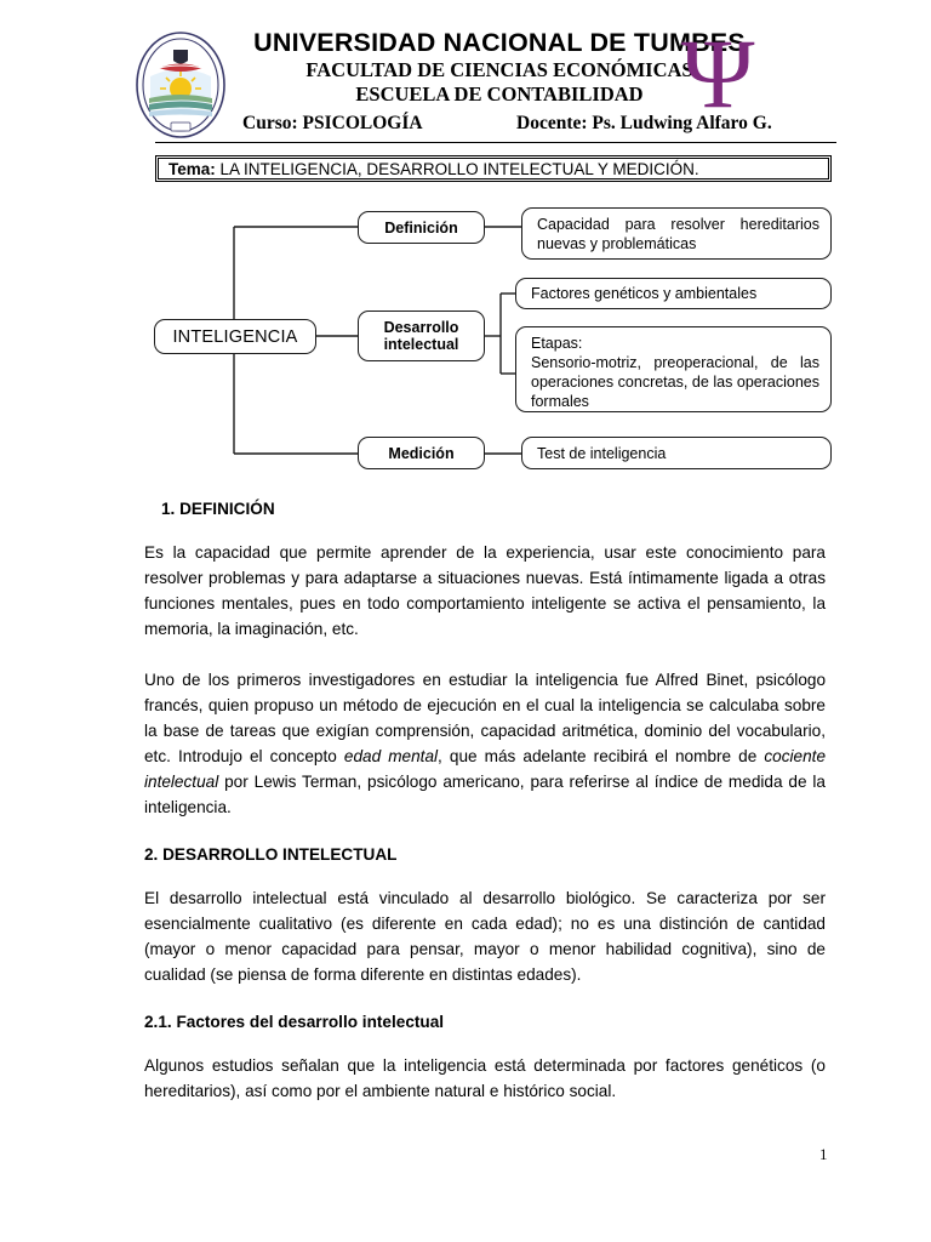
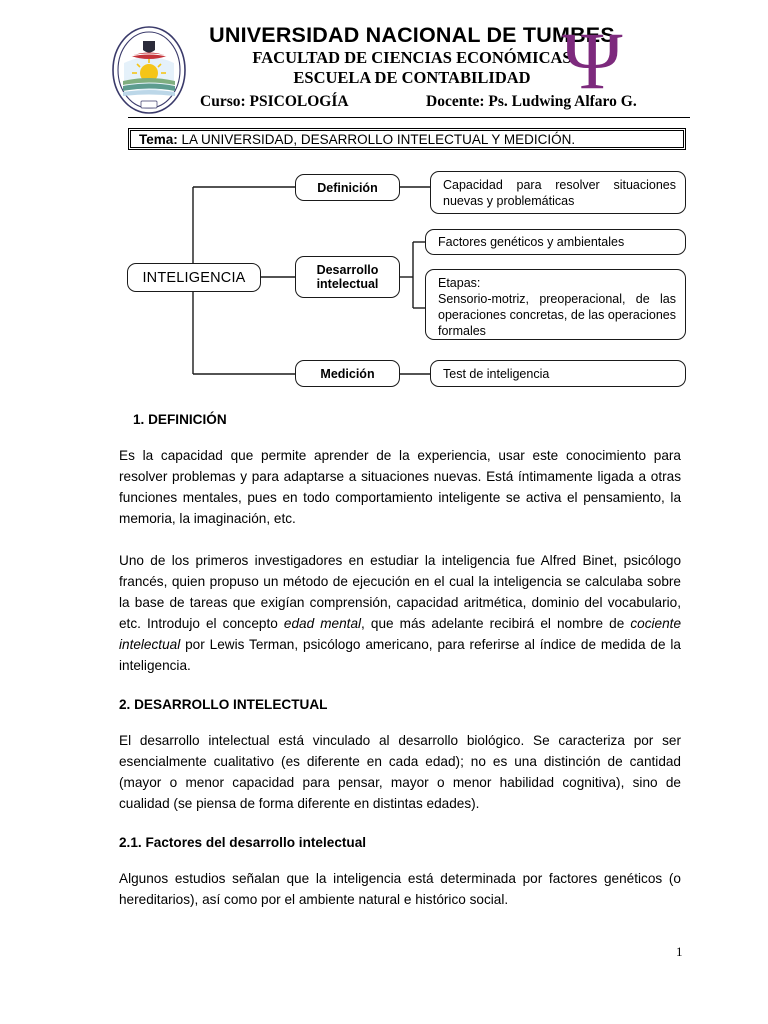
  UNIVERSIDAD NACIONAL DE TUMBES
  FACULTAD DE CIENCIAS ECONÓMICAS
  ESCUELA DE CONTABILIDAD
  Curso: PSICOLOGÍA
  Docente: Ps. Ludwing Alfaro G.
  Ψ
- Tema: LA INTELIGENCIA, DESARROLLO INTELECTUAL Y MEDICIÓN.
+ Tema: LA UNIVERSIDAD, DESARROLLO INTELECTUAL Y MEDICIÓN.
  INTELIGENCIA
  Definición
  Desarrollo
  intelectual
  Medición
- Capacidad para resolver hereditarios nuevas y problemáticas
+ Capacidad para resolver situaciones nuevas y problemáticas
  Factores genéticos y ambientales
  Etapas:
  Sensorio-motriz, preoperacional, de las operaciones concretas, de las operaciones formales
  Test de inteligencia
  1. DEFINICIÓN
  Es la capacidad que permite aprender de la experiencia, usar este conocimiento para resolver problemas y para adaptarse a situaciones nuevas. Está íntimamente ligada a otras funciones mentales, pues en todo comportamiento inteligente se activa el pensamiento, la memoria, la imaginación, etc.
  Uno de los primeros investigadores en estudiar la inteligencia fue Alfred Binet, psicólogo francés, quien propuso un método de ejecución en el cual la inteligencia se calculaba sobre la base de tareas que exigían comprensión, capacidad aritmética, dominio del vocabulario, etc. Introdujo el concepto edad mental, que más adelante recibirá el nombre de cociente intelectual por Lewis Terman, psicólogo americano, para referirse al índice de medida de la inteligencia.
  2. DESARROLLO INTELECTUAL
  El desarrollo intelectual está vinculado al desarrollo biológico. Se caracteriza por ser esencialmente cualitativo (es diferente en cada edad); no es una distinción de cantidad (mayor o menor capacidad para pensar, mayor o menor habilidad cognitiva), sino de cualidad (se piensa de forma diferente en distintas edades).
  2.1. Factores del desarrollo intelectual
  Algunos estudios señalan que la inteligencia está determinada por factores genéticos (o hereditarios), así como por el ambiente natural e histórico social.
  1
